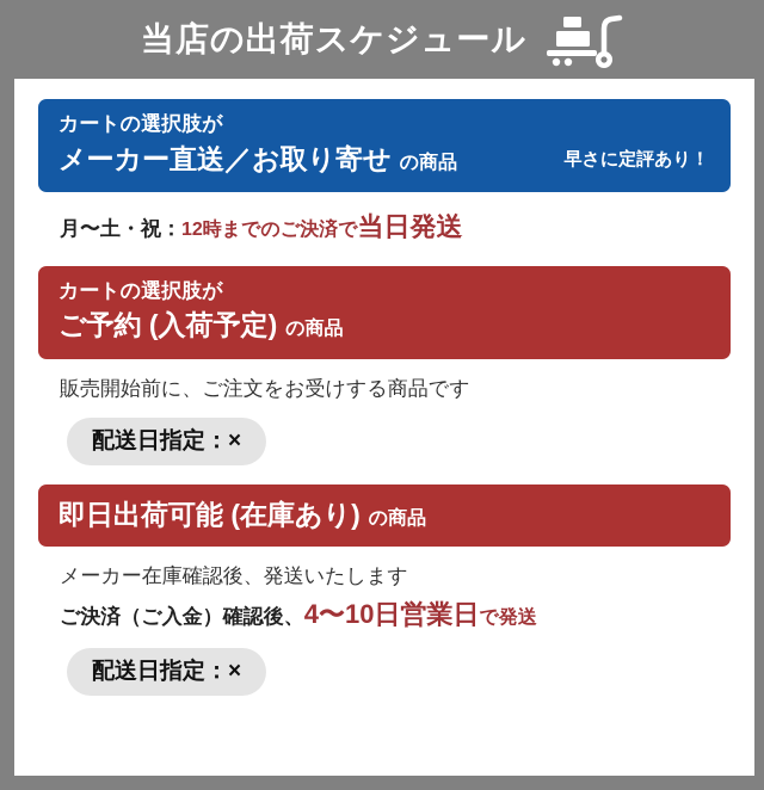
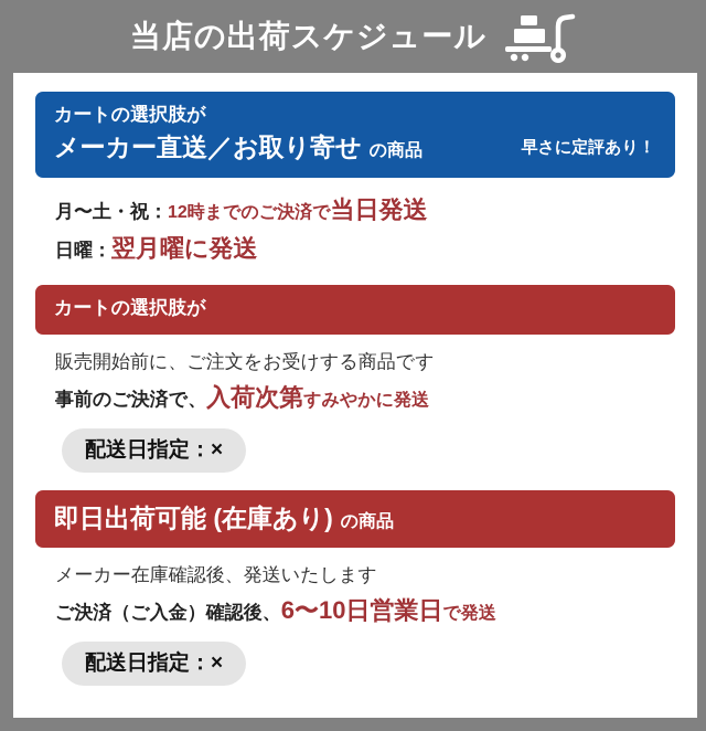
  当店の出荷スケジュール
  カートの選択肢が
  メーカー直送／お取り寄せ の商品
  早さに定評あり！
  月〜土・祝：12時までのご決済で当日発送
+ 日曜：翌月曜に発送
  カートの選択肢が
- ご予約 (入荷予定) の商品
  販売開始前に、ご注文をお受けする商品です
+ 事前のご決済で、入荷次第すみやかに発送
  配送日指定：×
  即日出荷可能 (在庫あり) の商品
  メーカー在庫確認後、発送いたします
- ご決済（ご入金）確認後、4〜10日営業日で発送
+ ご決済（ご入金）確認後、6〜10日営業日で発送
  配送日指定：×
